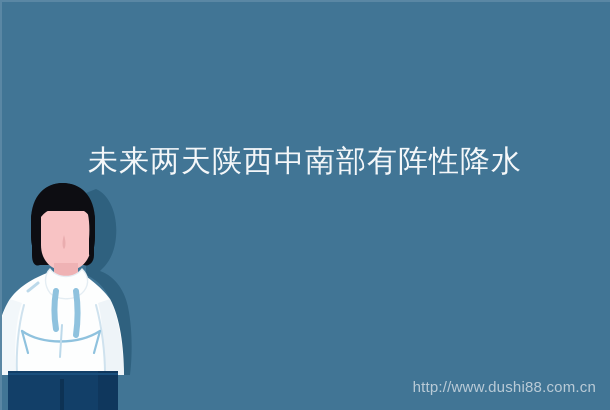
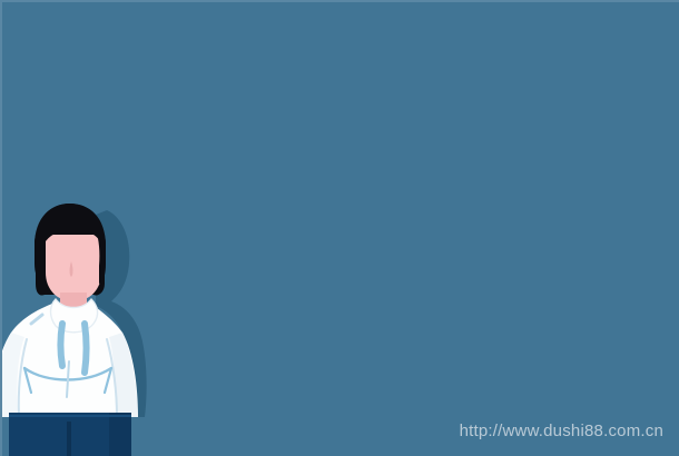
- 未来两天陕西中南部有阵性降水
  http://www.dushi88.com.cn
